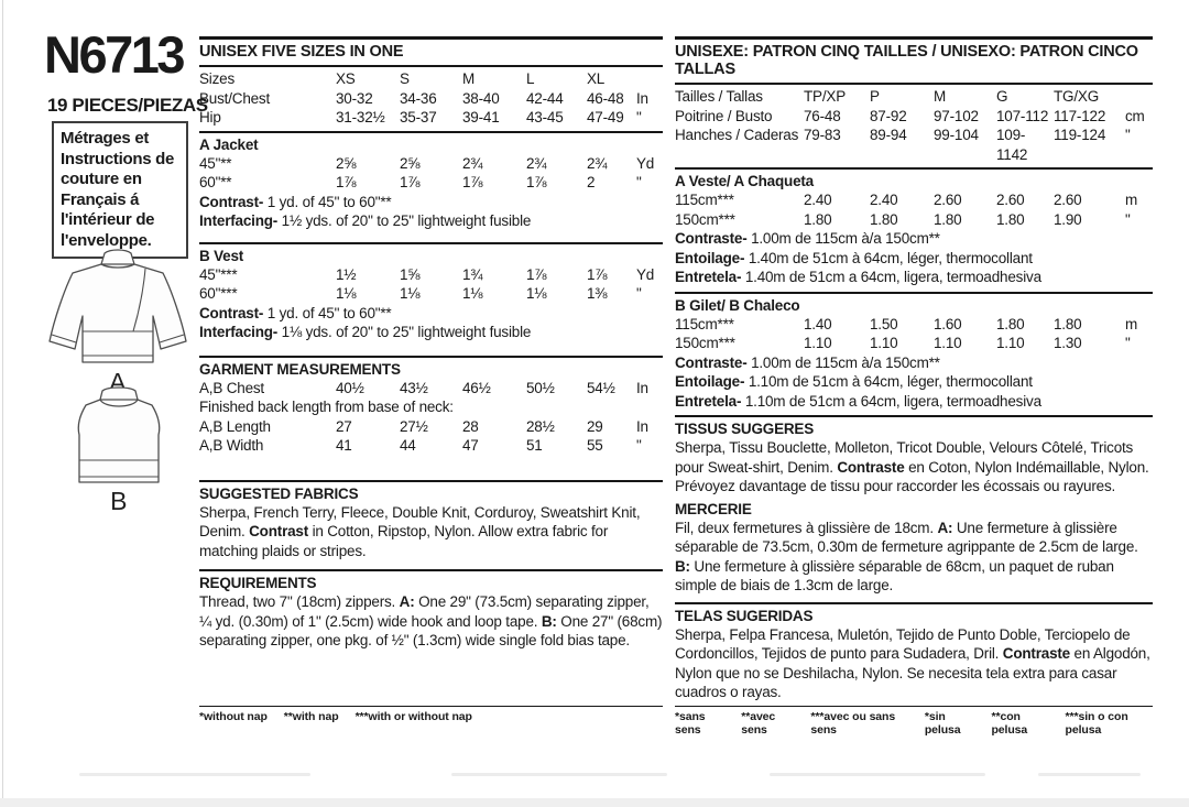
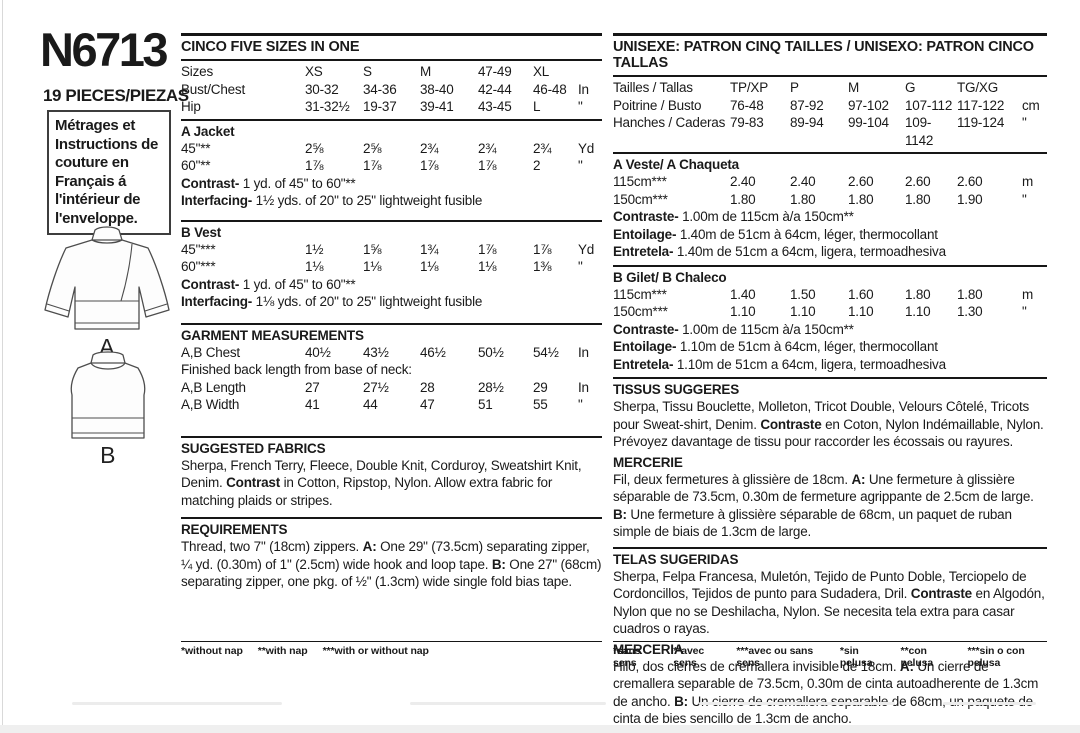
  N6713
  19 PIECES/PIEZAS
  Métrages et Instructions de couture en Français á l'intérieur de l'enveloppe.
  A
  B
- UNISEX FIVE SIZES IN ONE
+ CINCO FIVE SIZES IN ONE
  Sizes
  XS
  S
  M
- L
+ 47-49
  XL
  Bust/Chest
  30-32
  34-36
  38-40
  42-44
  46-48
  In
  Hip
  31-32½
- 35-37
+ 19-37
  39-41
  43-45
- 47-49
+ L
  "
  A Jacket
  45"**
  2⅝
  2⅝
  2¾
  2¾
  2¾
  Yd
  60"**
  1⅞
  1⅞
  1⅞
  1⅞
  2
  "
  Contrast- 1 yd. of 45" to 60"**
  Interfacing- 1½ yds. of 20" to 25" lightweight fusible
  B Vest
  45"***
  1½
  1⅝
  1¾
  1⅞
  1⅞
  Yd
  60"***
  1⅛
  1⅛
  1⅛
  1⅛
  1⅜
  "
  Contrast- 1 yd. of 45" to 60"**
  Interfacing- 1⅛ yds. of 20" to 25" lightweight fusible
  GARMENT MEASUREMENTS
  A,B Chest
  40½
  43½
  46½
  50½
  54½
  In
  Finished back length from base of neck:
  A,B Length
  27
  27½
  28
  28½
  29
  In
  A,B Width
  41
  44
  47
  51
  55
  "
  SUGGESTED FABRICS
  Sherpa, French Terry, Fleece, Double Knit, Corduroy, Sweatshirt Knit, Denim. Contrast in Cotton, Ripstop, Nylon. Allow extra fabric for matching plaids or stripes.
  REQUIREMENTS
  Thread, two 7" (18cm) zippers. A: One 29" (73.5cm) separating zipper, ¼ yd. (0.30m) of 1" (2.5cm) wide hook and loop tape. B: One 27" (68cm) separating zipper, one pkg. of ½" (1.3cm) wide single fold bias tape.
  UNISEXE: PATRON CINQ TAILLES / UNISEXO: PATRON CINCO TALLAS
  Tailles / Tallas
  TP/XP
  P
  M
  G
  TG/XG
  Poitrine / Busto
  76-48
  87-92
  97-102
  107-112
  117-122
  cm
  Hanches / Caderas
  79-83
  89-94
  99-104
  109-1142
  119-124
  "
  A Veste/ A Chaqueta
  115cm***
  2.40
  2.40
  2.60
  2.60
  2.60
  m
  150cm***
  1.80
  1.80
  1.80
  1.80
  1.90
  "
  Contraste- 1.00m de 115cm à/a 150cm**
  Entoilage- 1.40m de 51cm à 64cm, léger, thermocollant
  Entretela- 1.40m de 51cm a 64cm, ligera, termoadhesiva
  B Gilet/ B Chaleco
  115cm***
  1.40
  1.50
  1.60
  1.80
  1.80
  m
  150cm***
  1.10
  1.10
  1.10
  1.10
  1.30
  "
  Contraste- 1.00m de 115cm à/a 150cm**
  Entoilage- 1.10m de 51cm à 64cm, léger, thermocollant
  Entretela- 1.10m de 51cm a 64cm, ligera, termoadhesiva
  TISSUS SUGGERES
  Sherpa, Tissu Bouclette, Molleton, Tricot Double, Velours Côtelé, Tricots pour Sweat-shirt, Denim. Contraste en Coton, Nylon Indémaillable, Nylon. Prévoyez davantage de tissu pour raccorder les écossais ou rayures.
  MERCERIE
  Fil, deux fermetures à glissière de 18cm. A: Une fermeture à glissière séparable de 73.5cm, 0.30m de fermeture agrippante de 2.5cm de large. B: Une fermeture à glissière séparable de 68cm, un paquet de ruban simple de biais de 1.3cm de large.
  TELAS SUGERIDAS
  Sherpa, Felpa Francesa, Muletón, Tejido de Punto Doble, Terciopelo de Cordoncillos, Tejidos de punto para Sudadera, Dril. Contraste en Algodón, Nylon que no se Deshilacha, Nylon. Se necesita tela extra para casar cuadros o rayas.
+ MERCERIA
+ Hilo, dos cierres de cremallera invisible de 18cm. A: Un cierre de cremallera separable de 73.5cm, 0.30m de cinta autoadherente de 1.3cm de ancho. B: Un cierre de cremallera separable de 68cm, un paquete de cinta de bies sencillo de 1.3cm de ancho.
  *without nap
  **with nap
  ***with or without nap
  *sans sens
  **avec sens
  ***avec ou sans sens
  *sin pelusa
  **con pelusa
  ***sin o con pelusa
